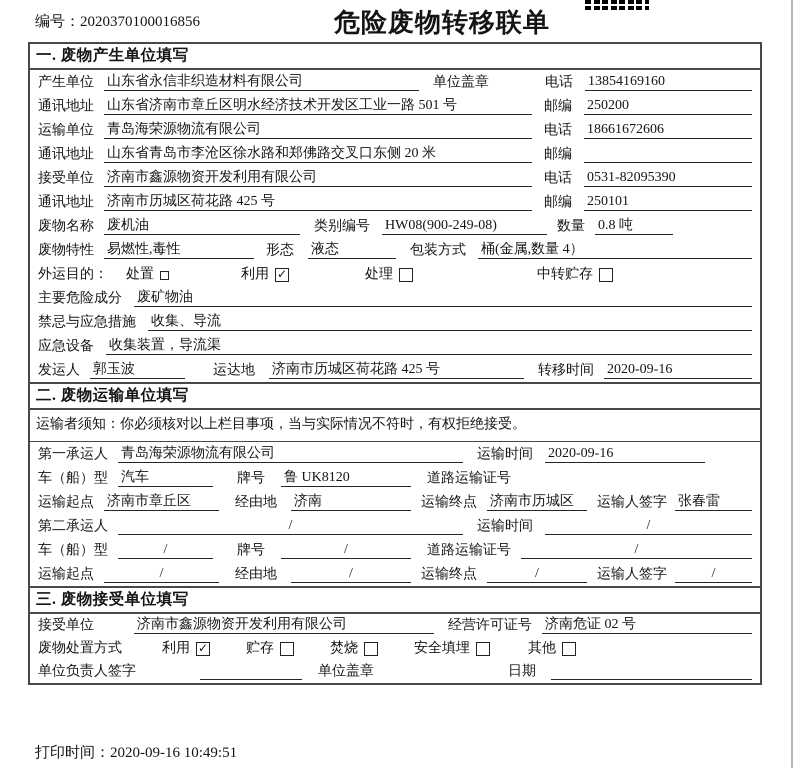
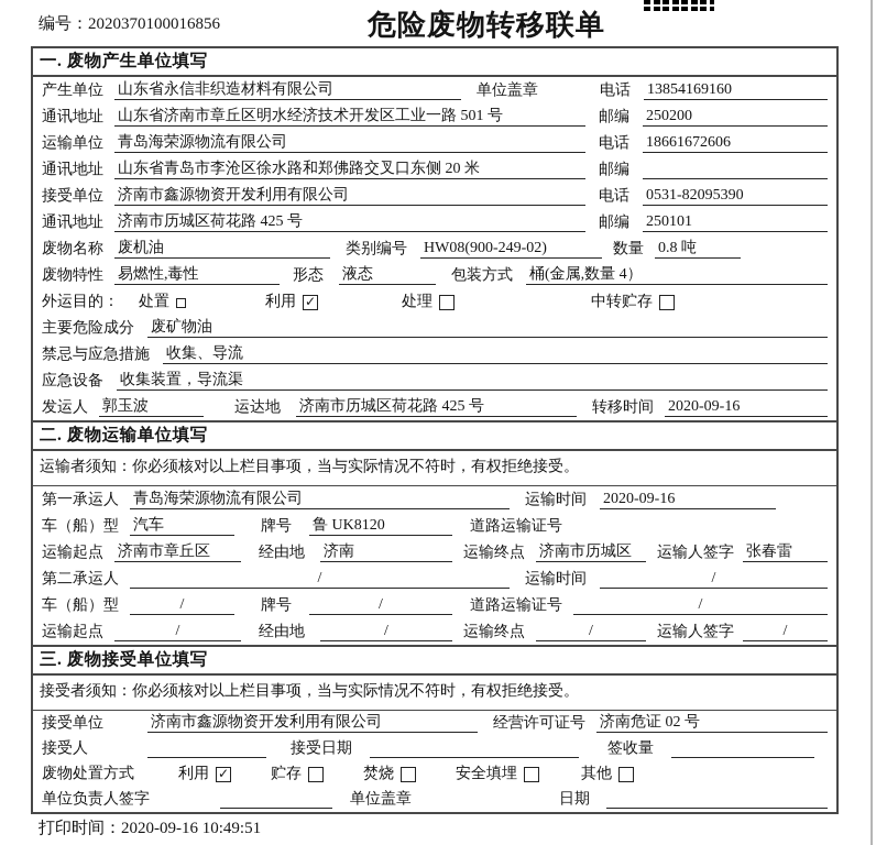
  编号：2020370100016856
  危险废物转移联单
  一. 废物产生单位填写
  产生单位
  山东省永信非织造材料有限公司
  单位盖章
  电话
  13854169160
  通讯地址
  山东省济南市章丘区明水经济技术开发区工业一路 501 号
  邮编
  250200
  运输单位
  青岛海荣源物流有限公司
  电话
  18661672606
  通讯地址
  山东省青岛市李沧区徐水路和郑佛路交叉口东侧 20 米
  邮编
  接受单位
  济南市鑫源物资开发利用有限公司
  电话
  0531-82095390
  通讯地址
  济南市历城区荷花路 425 号
  邮编
  250101
  废物名称
  废机油
  类别编号
- HW08(900-249-08)
+ HW08(900-249-02)
  数量
  0.8 吨
  废物特性
  易燃性,毒性
  形态
  液态
  包装方式
  桶(金属,数量 4）
  外运目的：
  处置
  利用
  ✓
  处理
  中转贮存
  主要危险成分
  废矿物油
  禁忌与应急措施
  收集、导流
  应急设备
  收集装置，导流渠
  发运人
  郭玉波
  运达地
  济南市历城区荷花路 425 号
  转移时间
  2020-09-16
  二. 废物运输单位填写
  运输者须知：你必须核对以上栏目事项，当与实际情况不符时，有权拒绝接受。
  第一承运人
  青岛海荣源物流有限公司
  运输时间
  2020-09-16
  车（船）型
  汽车
  牌号
  鲁 UK8120
  道路运输证号
  运输起点
  济南市章丘区
  经由地
  济南
  运输终点
  济南市历城区
  运输人签字
  张春雷
  第二承运人
  /
  运输时间
  /
  车（船）型
  /
  牌号
  /
  道路运输证号
  /
  运输起点
  /
  经由地
  /
  运输终点
  /
  运输人签字
  /
  三. 废物接受单位填写
+ 接受者须知：你必须核对以上栏目事项，当与实际情况不符时，有权拒绝接受。
  接受单位
  济南市鑫源物资开发利用有限公司
  经营许可证号
  济南危证 02 号
+ 接受人
+ 接受日期
+ 签收量
  废物处置方式
  利用
  ✓
  贮存
  焚烧
  安全填埋
  其他
  单位负责人签字
  单位盖章
  日期
  打印时间：2020-09-16 10:49:51
